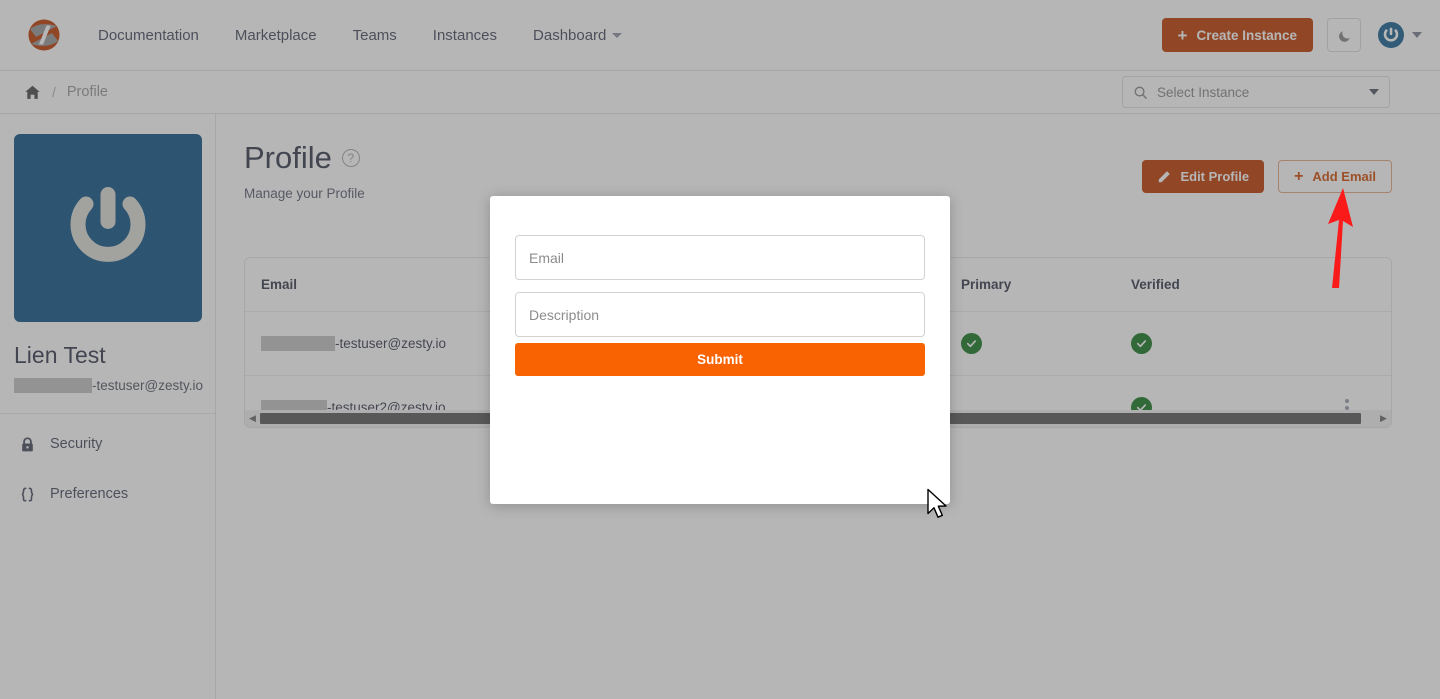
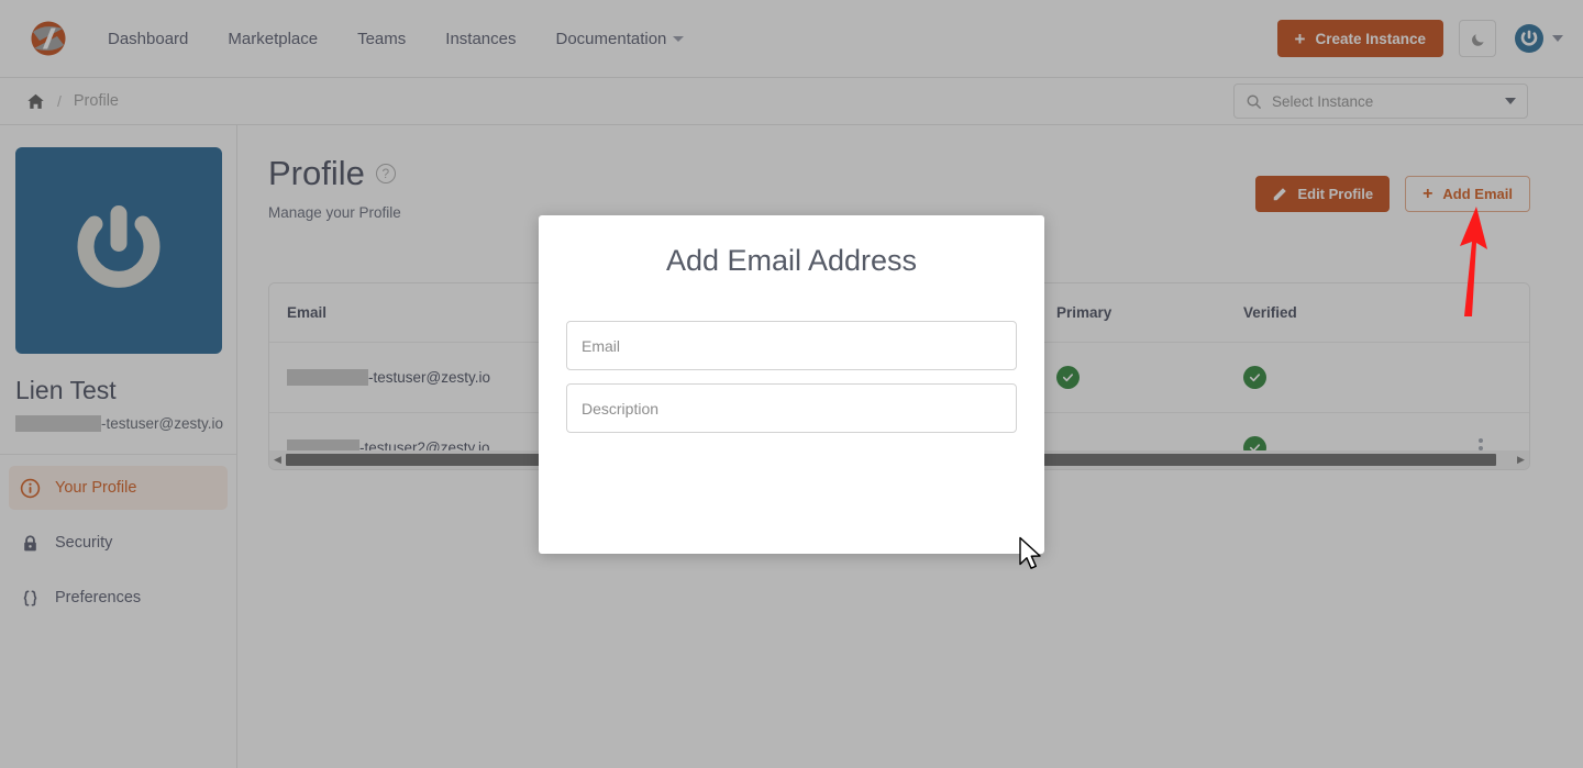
- Documentation
+ Dashboard
  Marketplace
  Teams
  Instances
- Dashboard
+ Documentation
  +
  Create Instance
  /
  Profile
  Select Instance
  Lien Test
  -testuser@zesty.io
+ Your Profile
  Security
  Preferences
  Profile
  ?
  Manage your Profile
  Edit Profile
  +
  Add Email
  Email	Primary	Verified
  -testuser@zesty.io
  -testuser2@zesty.io
  ◀
  ▶
+ Add Email Address
  Email
  Description
- Submit
